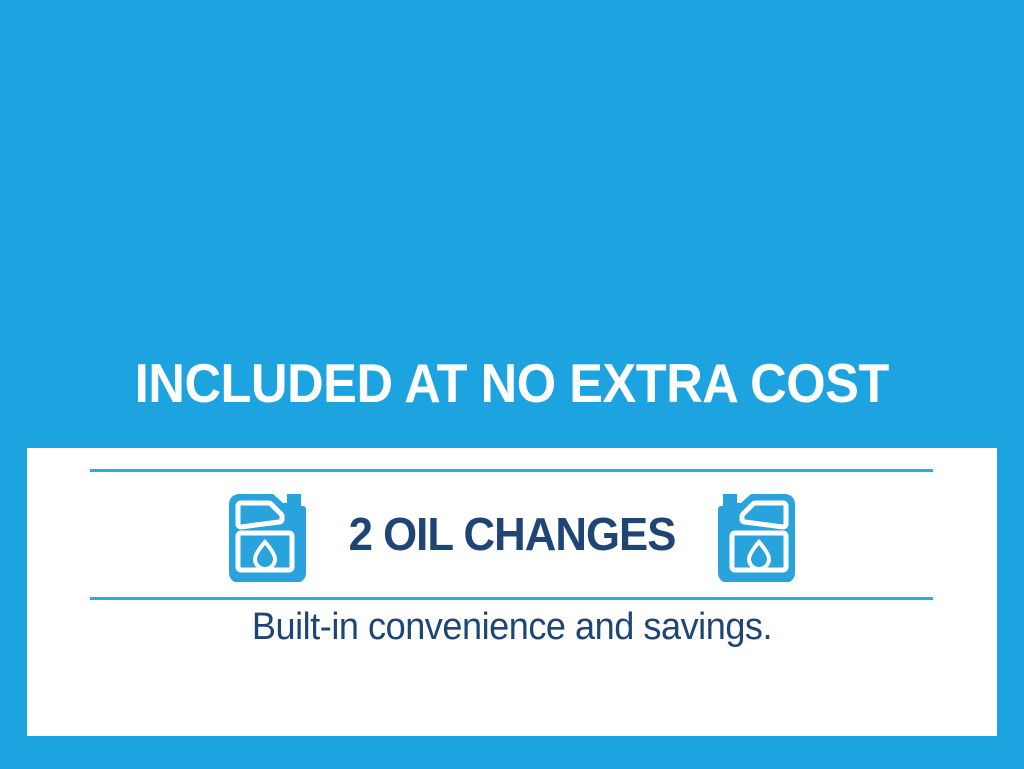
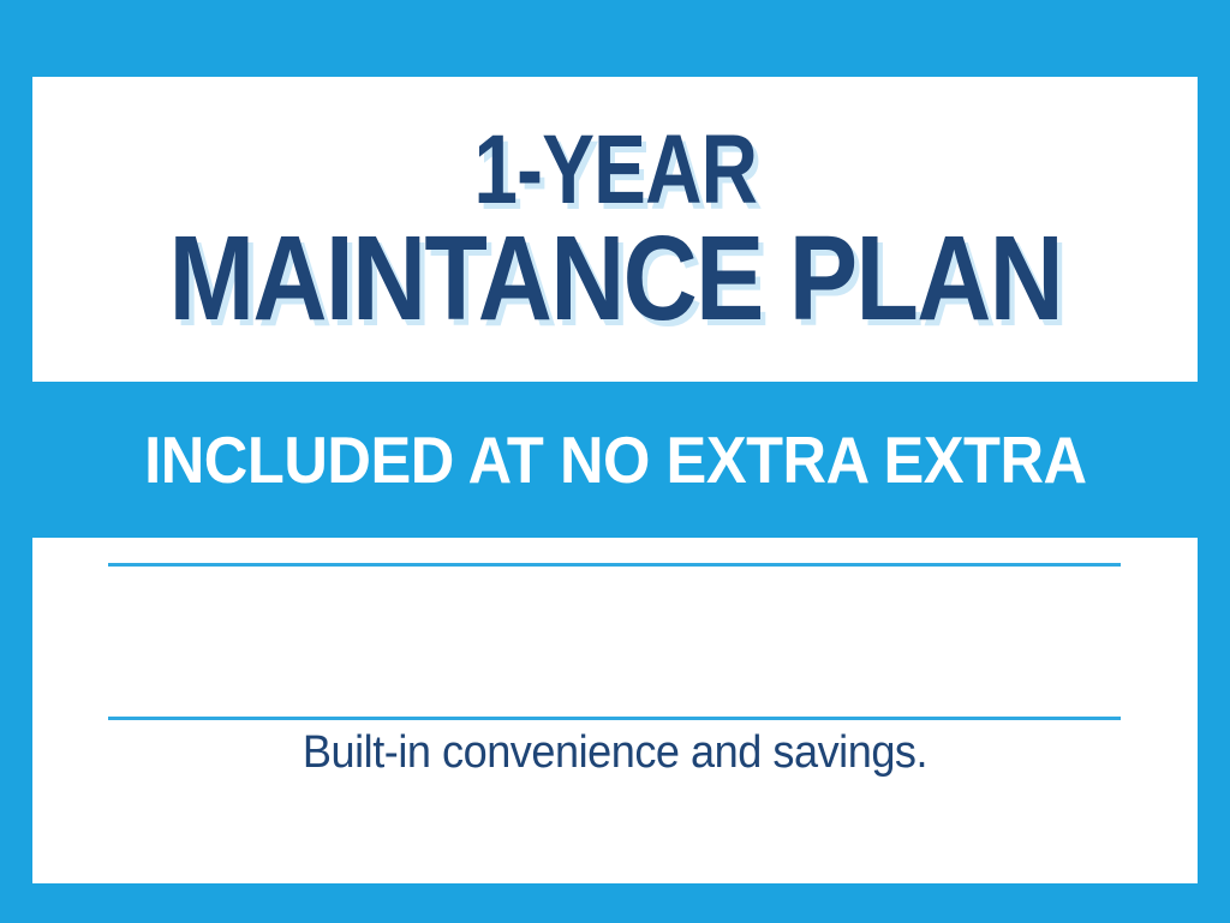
+ 1-YEAR
+ MAINTANCE PLAN
- INCLUDED AT NO EXTRA COST
+ INCLUDED AT NO EXTRA EXTRA
- 2 OIL CHANGES
  Built-in convenience and savings.
